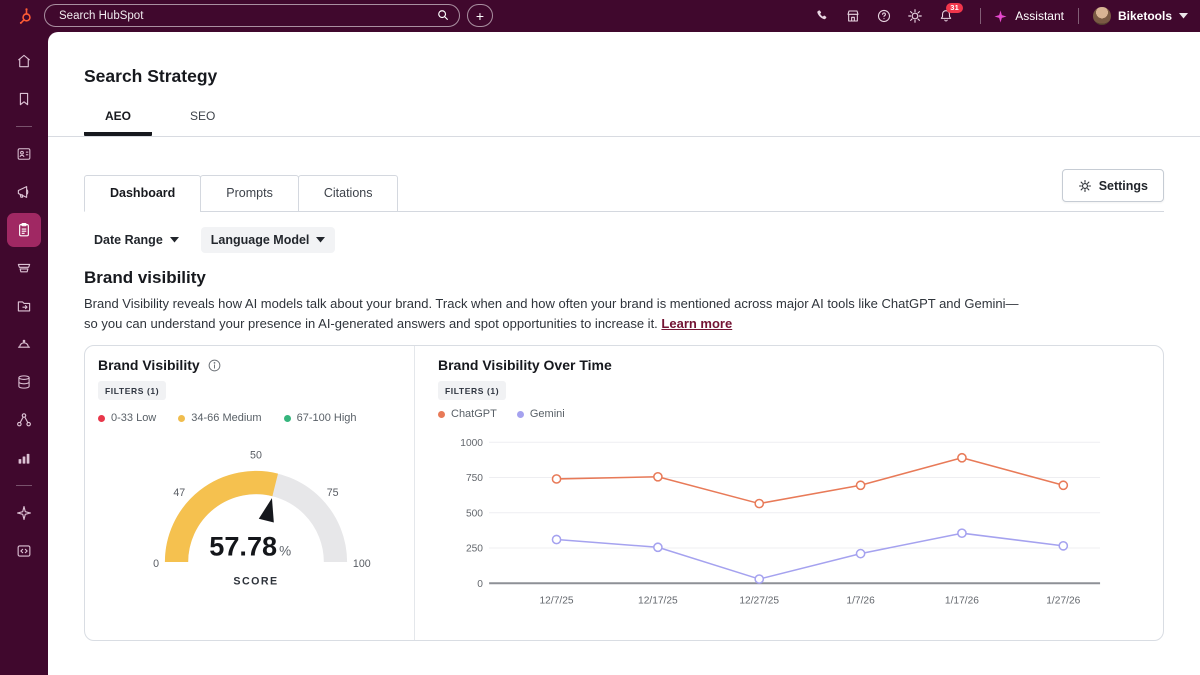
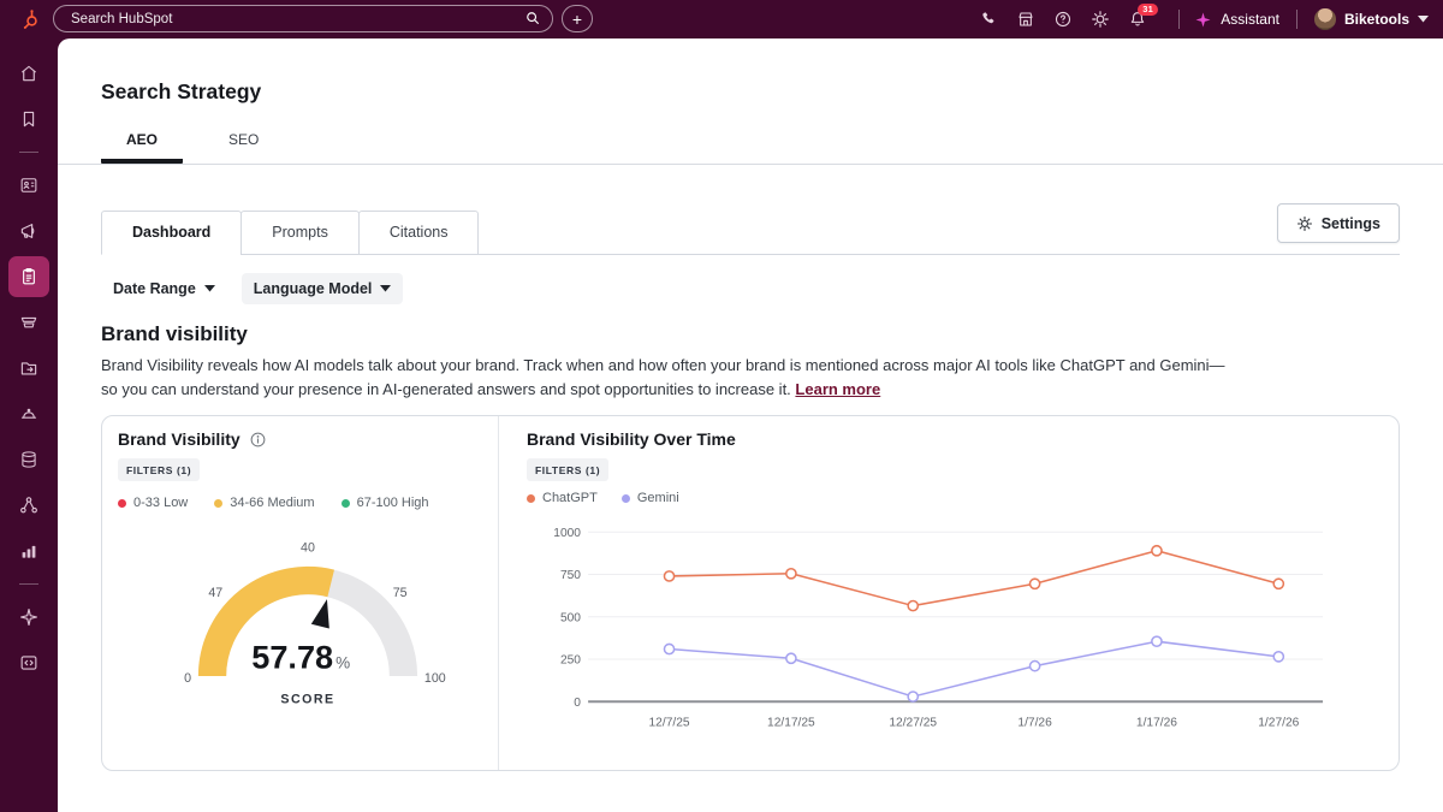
  Search HubSpot
  +
  31
  Assistant
  Biketools
  Search Strategy
  AEO
  SEO
  Dashboard
  Prompts
  Citations
  Settings
  Date Range
  Language Model
  Brand visibility
  Brand Visibility reveals how AI models talk about your brand. Track when and how often your brand is mentioned across major AI tools like ChatGPT and Gemini—so you can understand your presence in AI-generated answers and spot opportunities to increase it. Learn more
  Brand Visibility
  FILTERS (1)
  0-33 Low
  34-66 Medium
  67-100 High
  0
  47
- 50
+ 40
  75
  100
  57.78 %
  SCORE
  Brand Visibility Over Time
  FILTERS (1)
  ChatGPT
  Gemini
  0
  250
  500
  750
  1000
  12/7/25
  12/17/25
  12/27/25
  1/7/26
  1/17/26
  1/27/26
